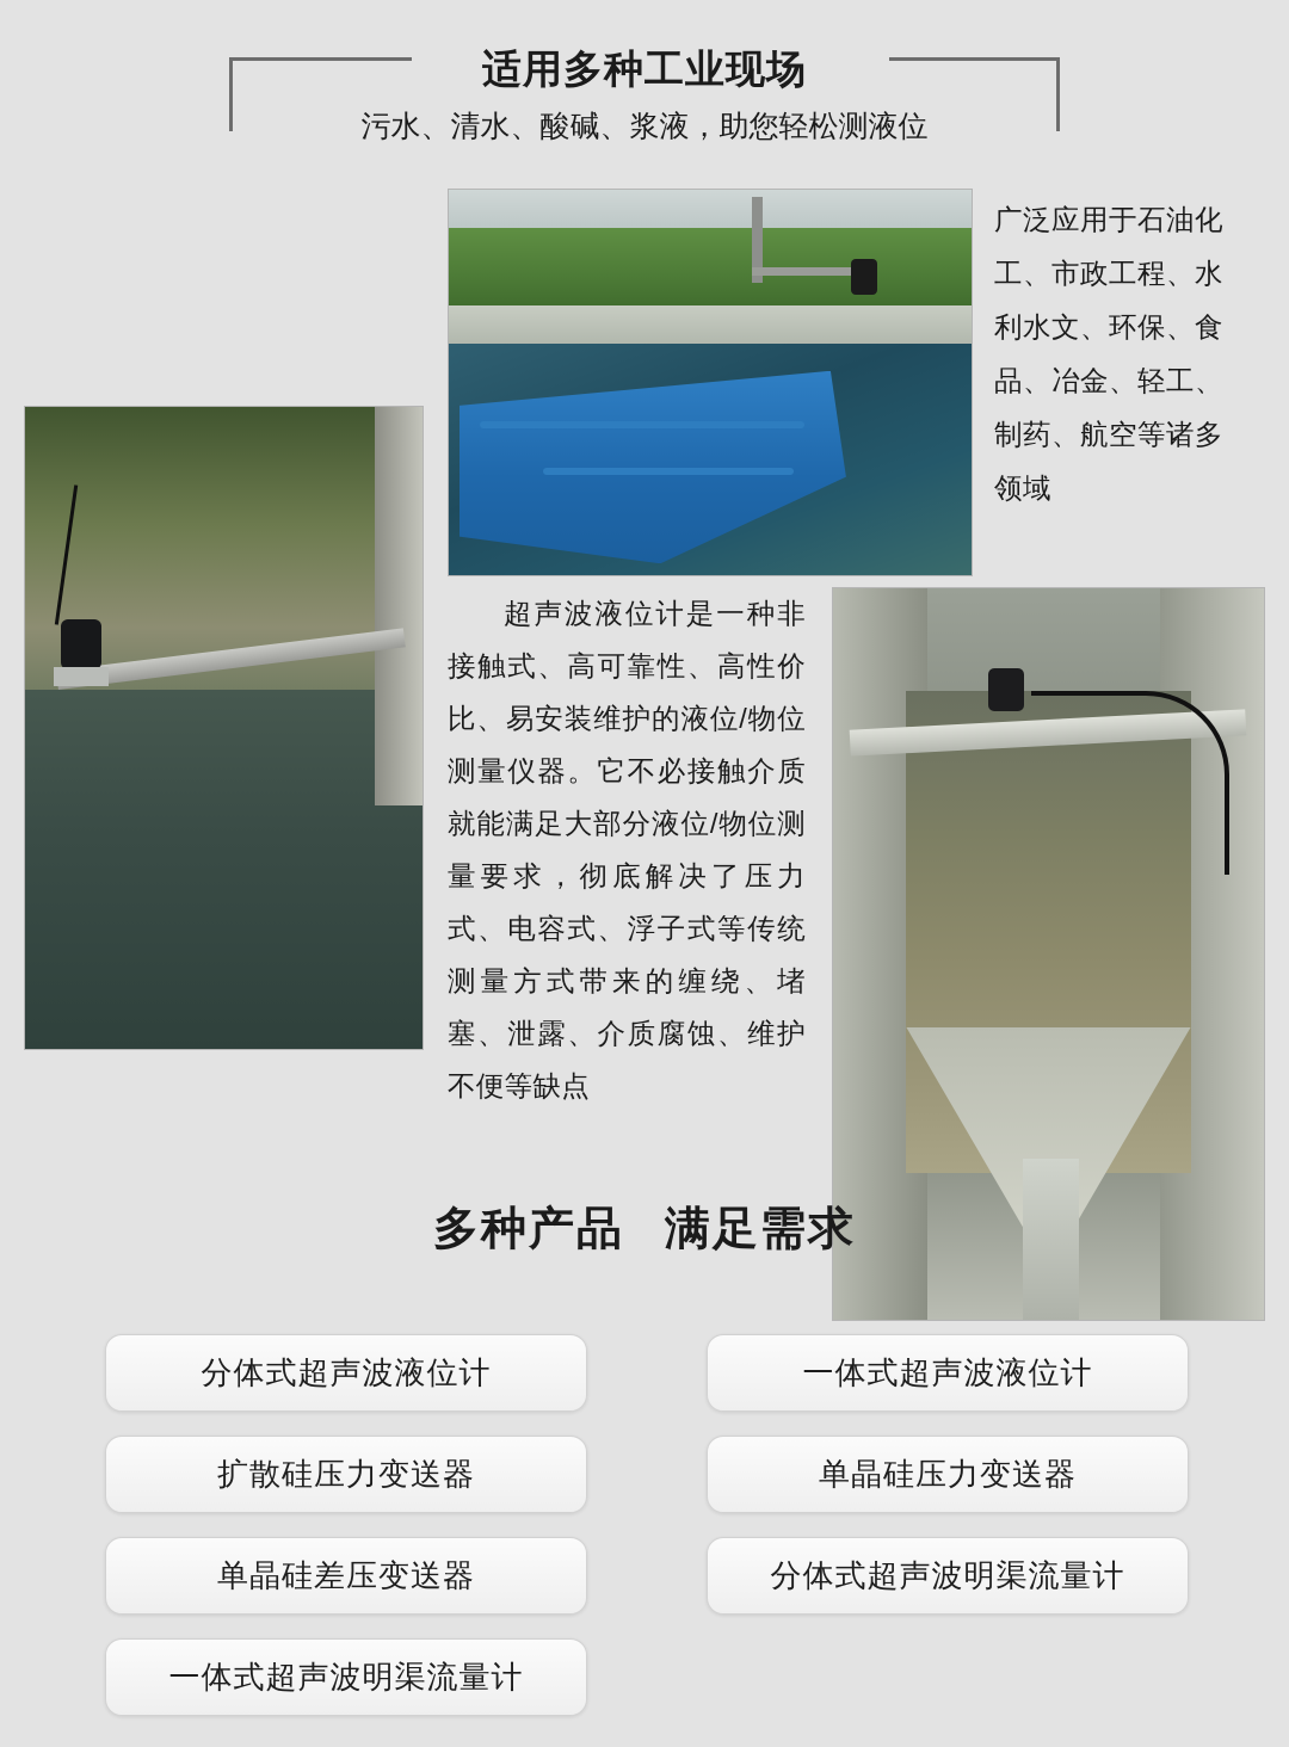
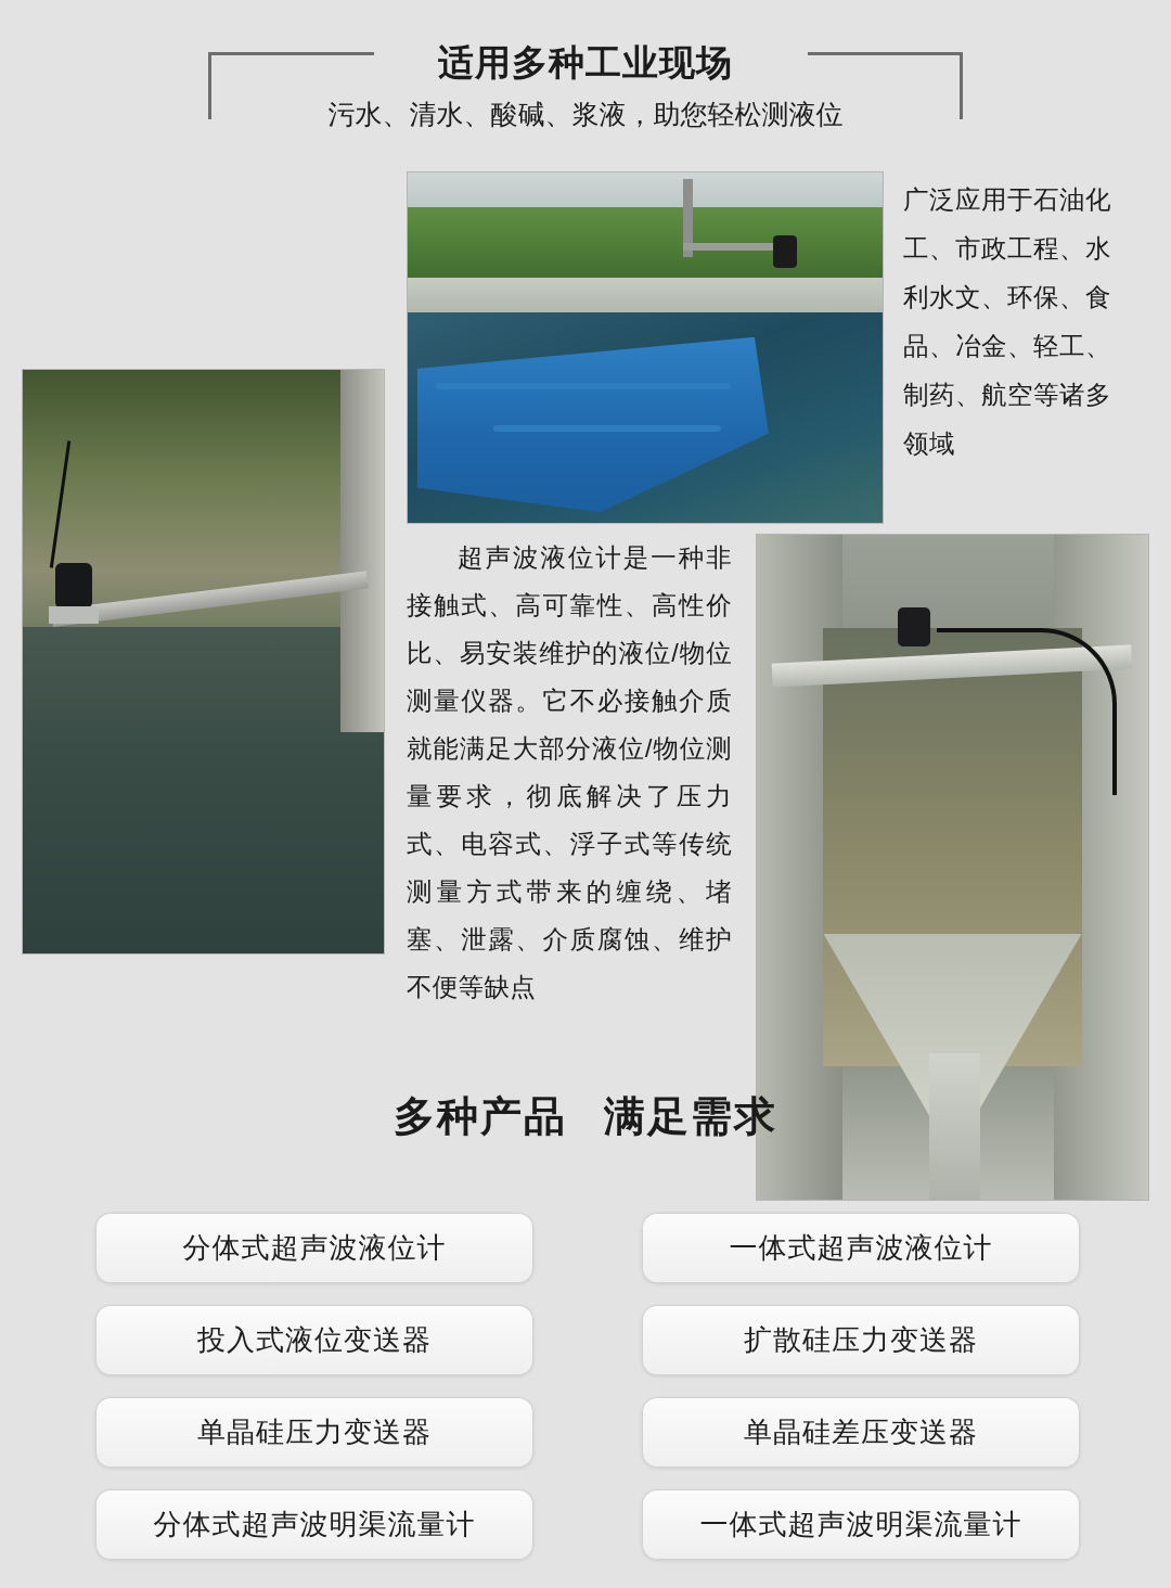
  适用多种工业现场
  污水、清水、酸碱、浆液，助您轻松测液位
  广泛应用于石油化工、市政工程、水利水文、环保、食品、冶金、轻工、制药、航空等诸多领域
  超声波液位计是一种非接触式、高可靠性、高性价比、易安装维护的液位/物位测量仪器。它不必接触介质就能满足大部分液位/物位测量要求，彻底解决了压力式、电容式、浮子式等传统测量方式带来的缠绕、堵塞、泄露、介质腐蚀、维护不便等缺点
  多种产品 满足需求
  分体式超声波液位计
  一体式超声波液位计
+ 投入式液位变送器
  扩散硅压力变送器
  单晶硅压力变送器
  单晶硅差压变送器
  分体式超声波明渠流量计
  一体式超声波明渠流量计
